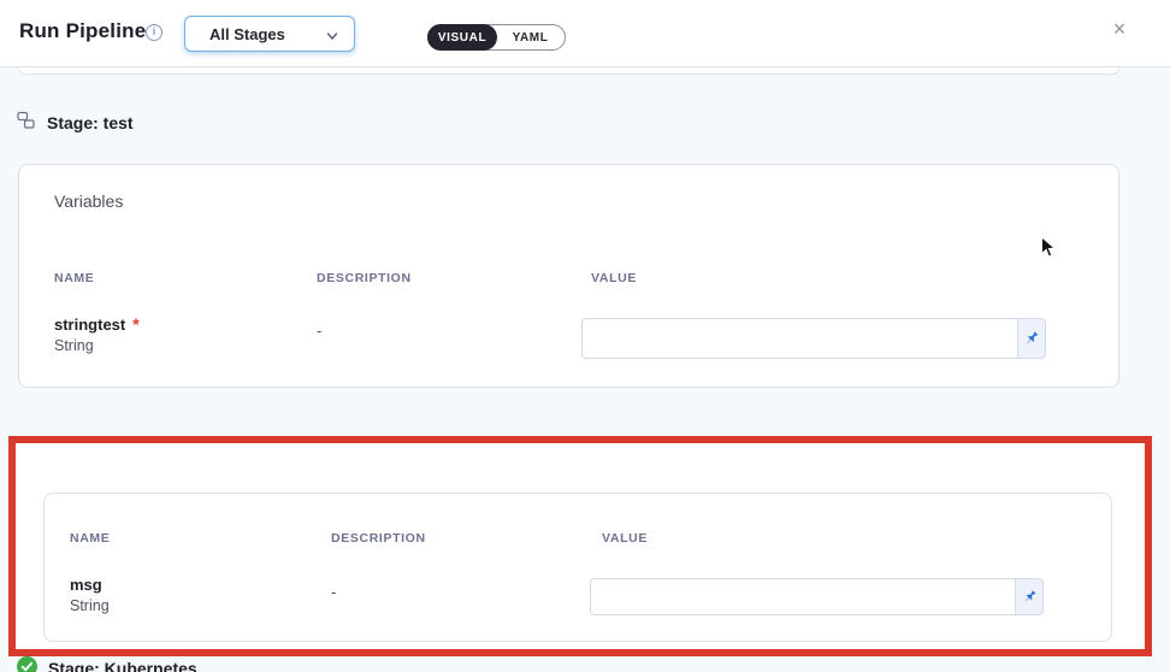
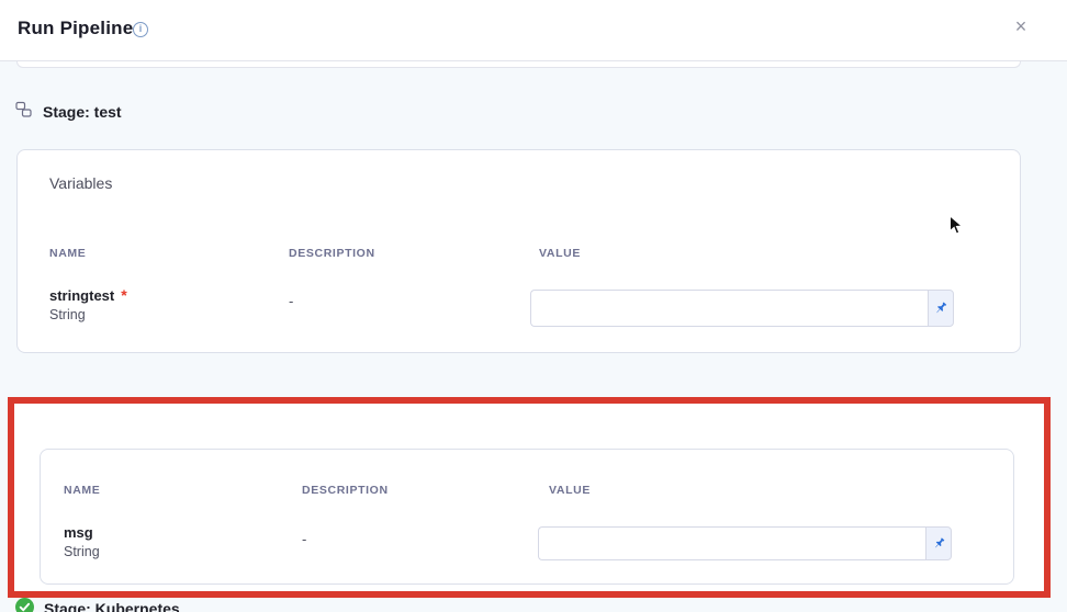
  Run Pipeline
  i
- All Stages
- VISUAL
- YAML
  ×
  Stage: test
  Variables
  NAME
  DESCRIPTION
  VALUE
  stringtest *
  String
  -
  NAME
  DESCRIPTION
  VALUE
  msg
  String
  -
  Stage: Kubernetes
